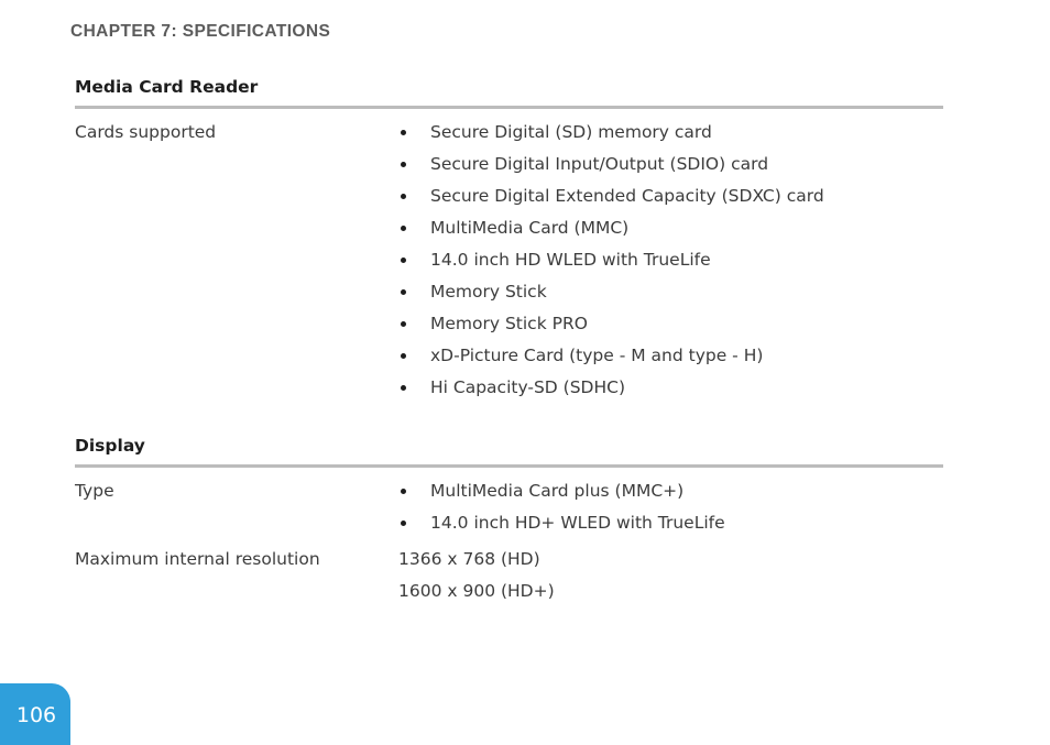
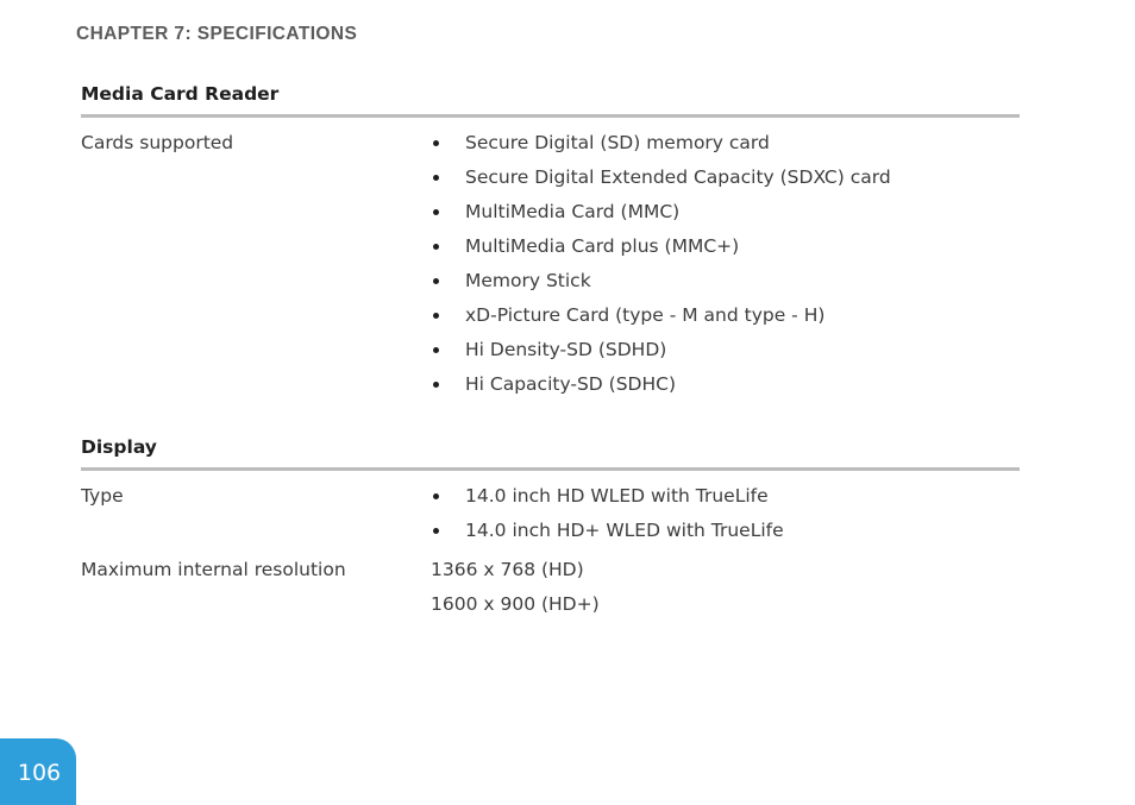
  CHAPTER 7: SPECIFICATIONS
  Media Card Reader
  Cards supported
  Secure Digital (SD) memory card
- Secure Digital Input/Output (SDIO) card
  Secure Digital Extended Capacity (SDXC) card
  MultiMedia Card (MMC)
- 14.0 inch HD WLED with TrueLife
+ MultiMedia Card plus (MMC+)
  Memory Stick
- Memory Stick PRO
  xD-Picture Card (type - M and type - H)
+ Hi Density-SD (SDHD)
  Hi Capacity-SD (SDHC)
  Display
  Type
- MultiMedia Card plus (MMC+)
+ 14.0 inch HD WLED with TrueLife
  14.0 inch HD+ WLED with TrueLife
  Maximum internal resolution
  1366 x 768 (HD)
  1600 x 900 (HD+)
  106
